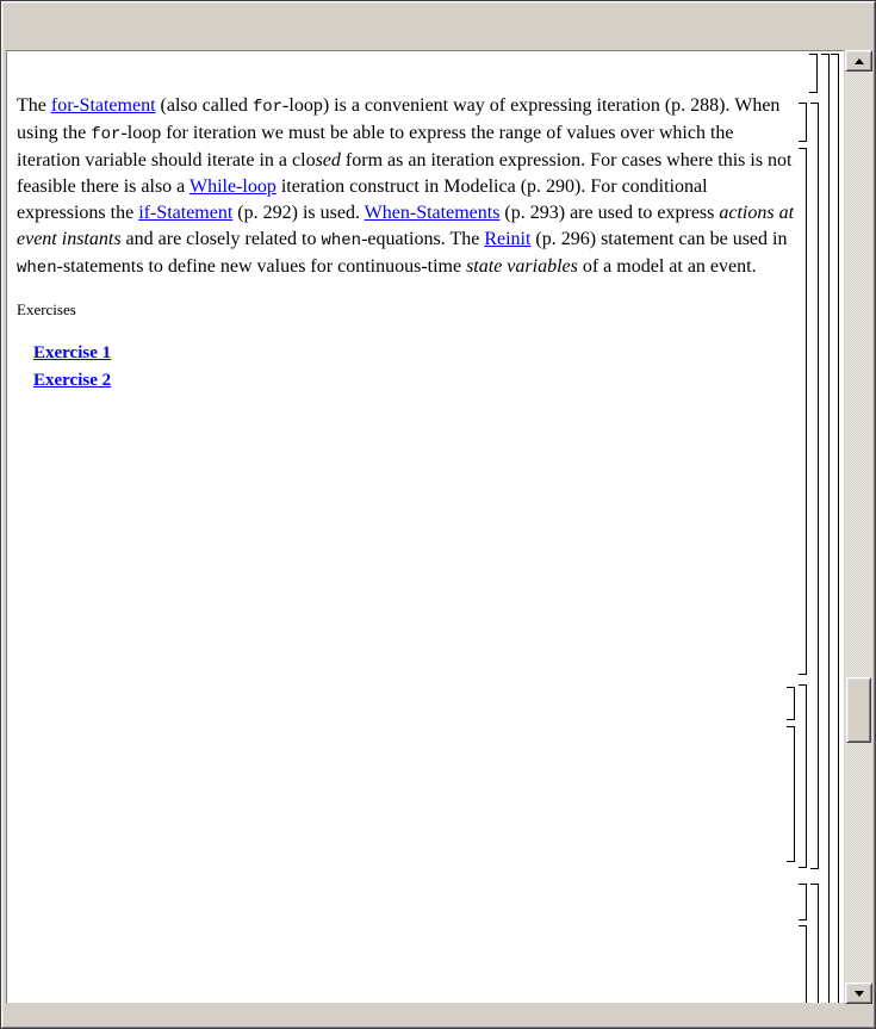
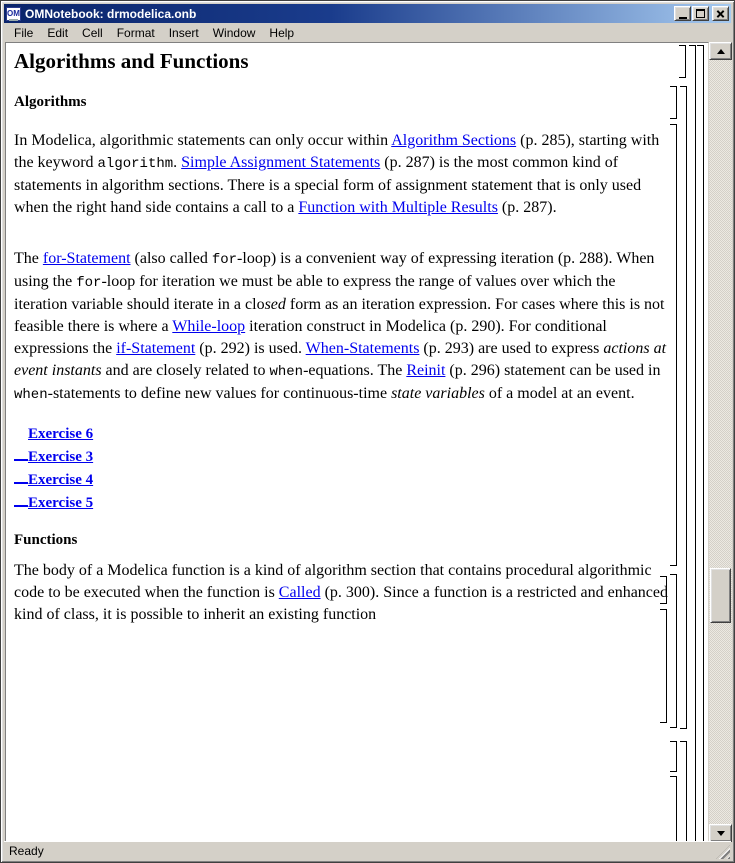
+ OM
+ OMNotebook: drmodelica.onb
+ File
+ Edit
+ Cell
+ Format
+ Insert
+ Window
+ Help
+ Algorithms and Functions
+ Algorithms
+ In Modelica, algorithmic statements can only occur within Algorithm Sections (p. 285), starting with the keyword algorithm. Simple Assignment Statements (p. 287) is the most common kind of statements in algorithm sections. There is a special form of assignment statement that is only used when the right hand side contains a call to a Function with Multiple Results (p. 287).
- The for-Statement (also called for-loop) is a convenient way of expressing iteration (p. 288). When using the for-loop for iteration we must be able to express the range of values over which the iteration variable should iterate in a closed form as an iteration expression. For cases where this is not feasible there is also a While-loop iteration construct in Modelica (p. 290). For conditional expressions the if-Statement (p. 292) is used. When-Statements (p. 293) are used to express actions at event instants and are closely related to when-equations. The Reinit (p. 296) statement can be used in when-statements to define new values for continuous-time state variables of a model at an event.
+ The for-Statement (also called for-loop) is a convenient way of expressing iteration (p. 288). When using the for-loop for iteration we must be able to express the range of values over which the iteration variable should iterate in a closed form as an iteration expression. For cases where this is not feasible there is where a While-loop iteration construct in Modelica (p. 290). For conditional expressions the if-Statement (p. 292) is used. When-Statements (p. 293) are used to express actions at event instants and are closely related to when-equations. The Reinit (p. 296) statement can be used in when-statements to define new values for continuous-time state variables of a model at an event.
- Exercises
- Exercise 1
- Exercise 2
+ Exercise 6
+ Exercise 3
+ Exercise 4
+ Exercise 5
+ Functions
+ The body of a Modelica function is a kind of algorithm section that contains procedural algorithmic code to be executed when the function is Called (p. 300). Since a function is a restricted and enhanced kind of class, it is possible to inherit an existing function
+ Ready
